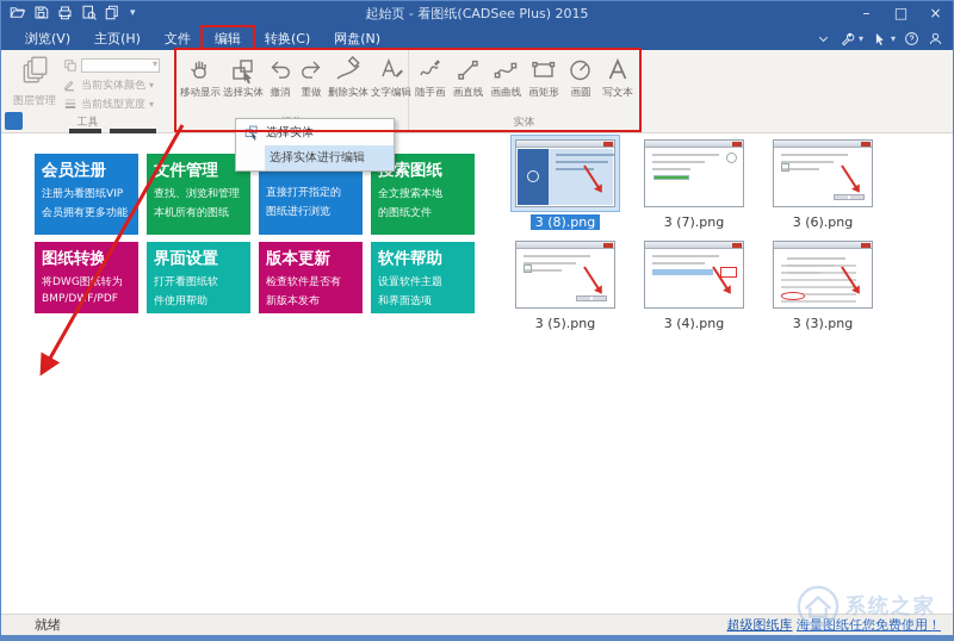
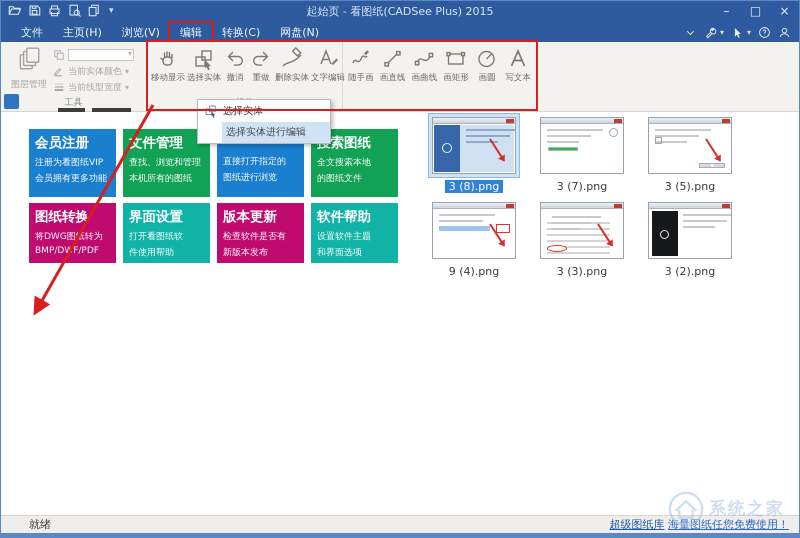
  ▾
  起始页 - 看图纸(CADSee Plus) 2015
  –
  □
  ×
- 浏览(V)
+ 文件
  主页(H)
- 文件
+ 浏览(V)
  编辑
  转换(C)
  网盘(N)
  ▾
  ▾
  图层管理
  当前实体颜色
  ▾
  当前线型宽度
  ▾
  工具
  移动显示
  选择实体
  撤消
  重做
  删除实体
  文字编辑
  随手画
  画直线
  画曲线
  画矩形
  画圆
  写文本
- 实体
  会员注册
  注册为看图纸VIP
  会员拥有更多功能
  文件管理
  查找、浏览和管理
  本机所有的图纸
  直接打开指定的
  图纸进行浏览
  索图纸
  全文搜索本地
  的图纸文件
  图纸转换
  将DWG图纸转为
  BMP/DF/PDF
  界面设置
  打开看图纸软
  件使用帮助
  版本更新
  检查软件是否有
  新版本发布
  软件帮助
  设置软件主题
  和界面选项
  选择实体
  选择实体进行编辑
  3 (8).png
  3 (7).png
- 3 (6).png
  3 (5).png
- 3 (4).png
+ 9 (4).png
  3 (3).png
+ 3 (2).png
  就绪
  超级图纸库 海量图纸任您免费使用！
  系统之家
